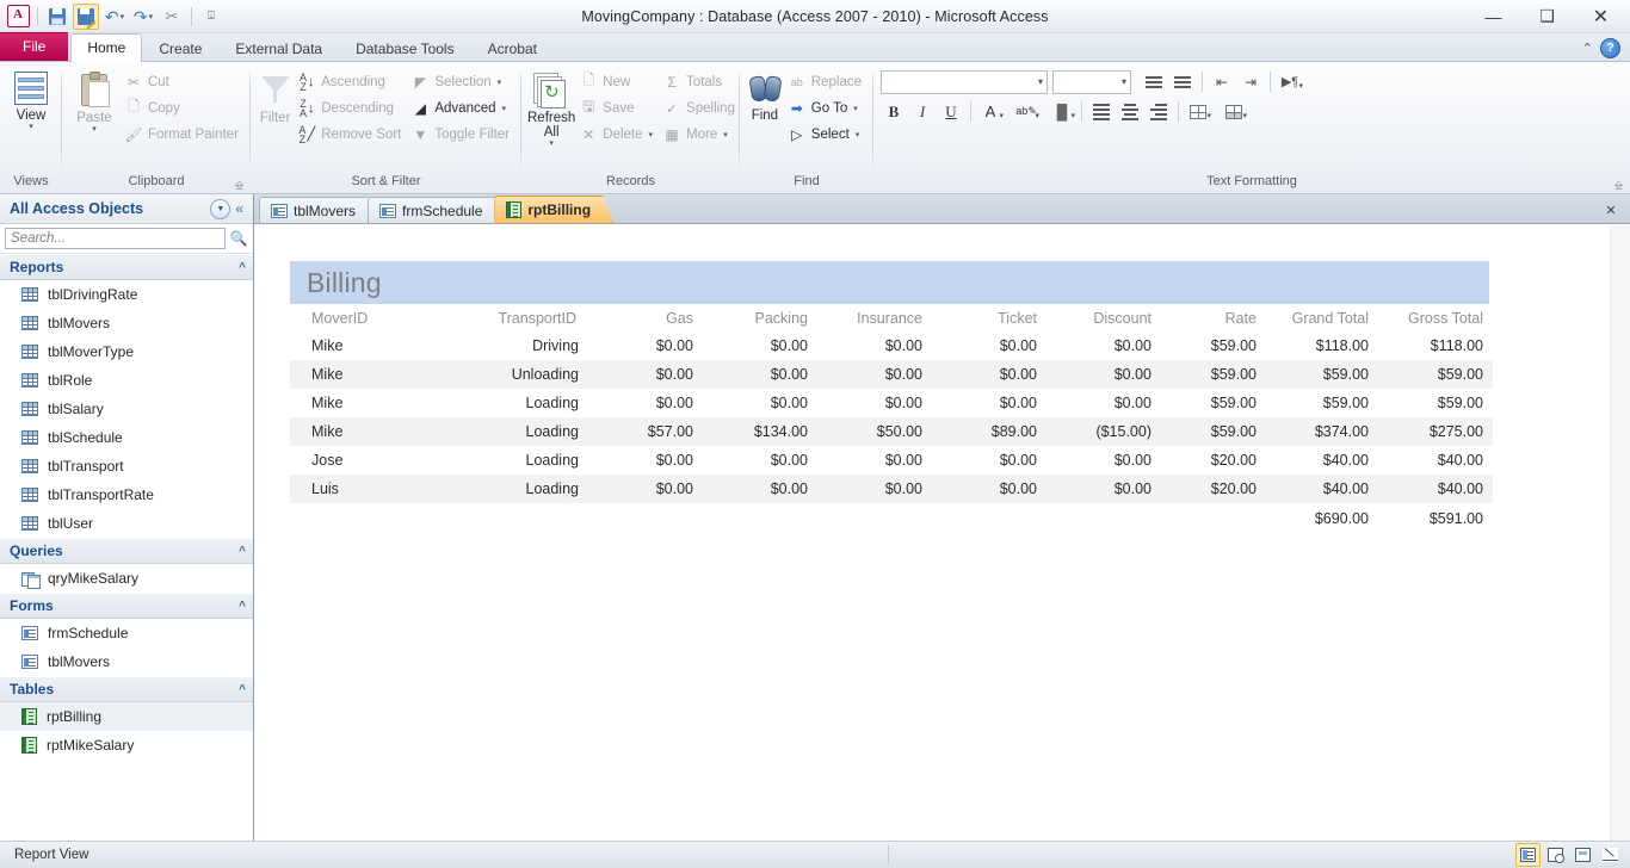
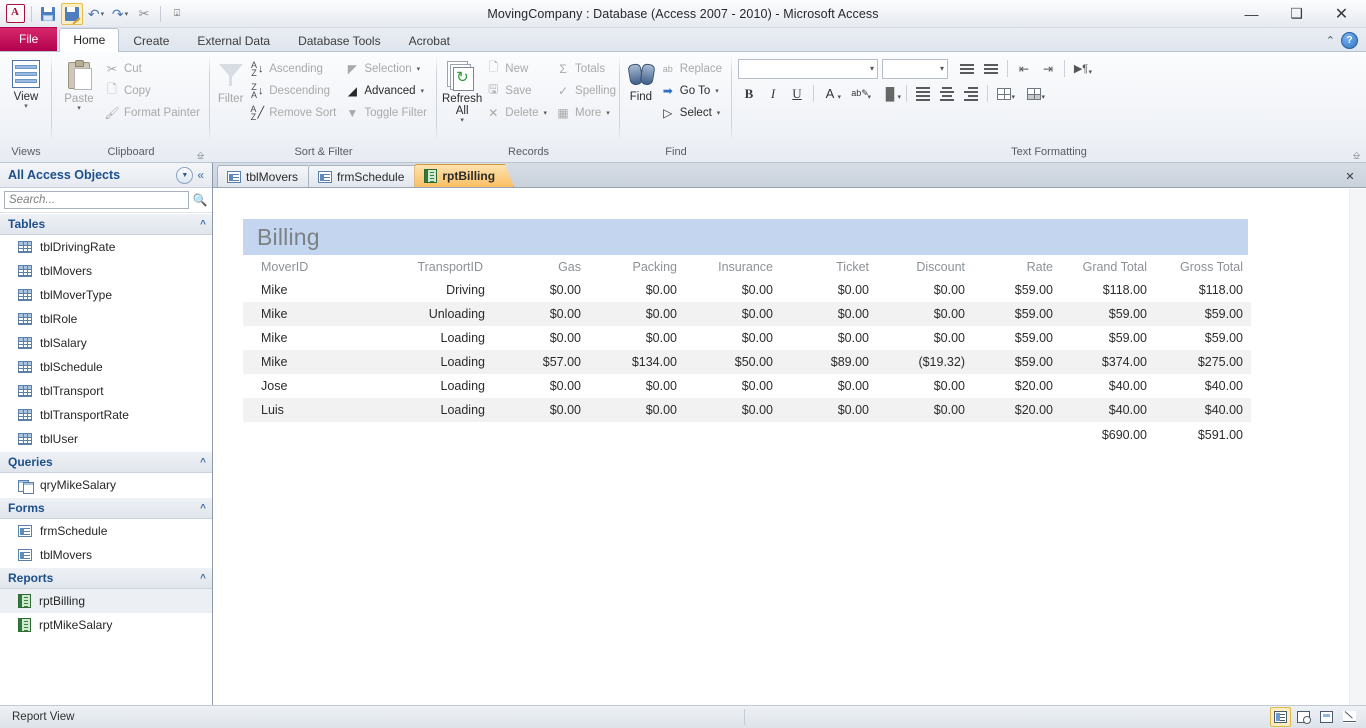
  A
  ↶
  ↷
  ✂
  ⍗
  MovingCompany : Database (Access 2007 - 2010) - Microsoft Access
  —
  ❑
  ✕
  File
  Home
  Create
  External Data
  Database Tools
  Acrobat
  ⌃
  ?
  View
  Views
  Paste
  ✂
  Cut
  🗋
  Copy
  🖌
  Format Painter
  Clipboard
  ⎒
  Filter
  A
  Z
  ↓
  Ascending
  Z
  A
  ↓
  Descending
  A
  Z
  ╱
  Remove Sort
  ◤
  Selection
  ◢
  Advanced
  ▼
  Toggle Filter
  Sort & Filter
  ↻
  Refresh All
  🗋
  New
  🖫
  Save
  ✕
  Delete
  Σ
  Totals
  ✓
  Spelling
  ▦
  More
  Records
  Find
  ab
  Replace
  ➡
  Go To
  ▷
  Select
  Find
  ▾
  ▾
  ⇤
  ⇥
  ▶¶
  B
  I
  U
  A
  ab✎
  █
  Text Formatting
  ⎒
  All Access Objects
  «
  Search...
  🔍
- Reports
+ Tables
  ^
  tblDrivingRate
  tblMovers
  tblMoverType
  tblRole
  tblSalary
  tblSchedule
  tblTransport
  tblTransportRate
  tblUser
  Queries
  ^
  qryMikeSalary
  Forms
  ^
  frmSchedule
  tblMovers
- Tables
+ Reports
  ^
  rptBilling
  rptMikeSalary
  tblMovers
  frmSchedule
  rptBilling
  ✕
  Billing
  MoverID	TransportID	Gas	Packing	Insurance	Ticket	Discount	Rate	Grand Total	Gross Total
  Mike	Driving	$0.00	$0.00	$0.00	$0.00	$0.00	$59.00	$118.00	$118.00
  Mike	Unloading	$0.00	$0.00	$0.00	$0.00	$0.00	$59.00	$59.00	$59.00
  Mike	Loading	$0.00	$0.00	$0.00	$0.00	$0.00	$59.00	$59.00	$59.00
- Mike	Loading	$57.00	$134.00	$50.00	$89.00	($15.00)	$59.00	$374.00	$275.00
+ Mike	Loading	$57.00	$134.00	$50.00	$89.00	($19.32)	$59.00	$374.00	$275.00
  Jose	Loading	$0.00	$0.00	$0.00	$0.00	$0.00	$20.00	$40.00	$40.00
  Luis	Loading	$0.00	$0.00	$0.00	$0.00	$0.00	$20.00	$40.00	$40.00
  								$690.00	$591.00
  Report View
